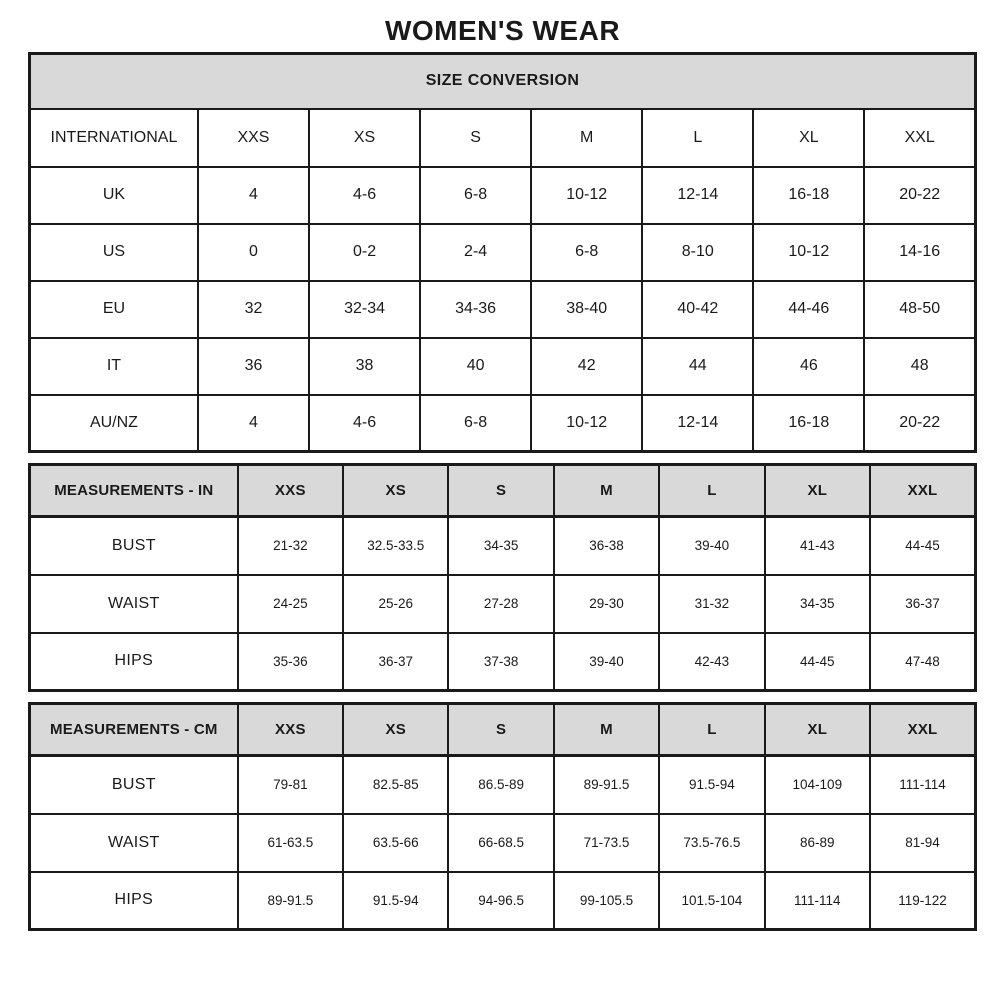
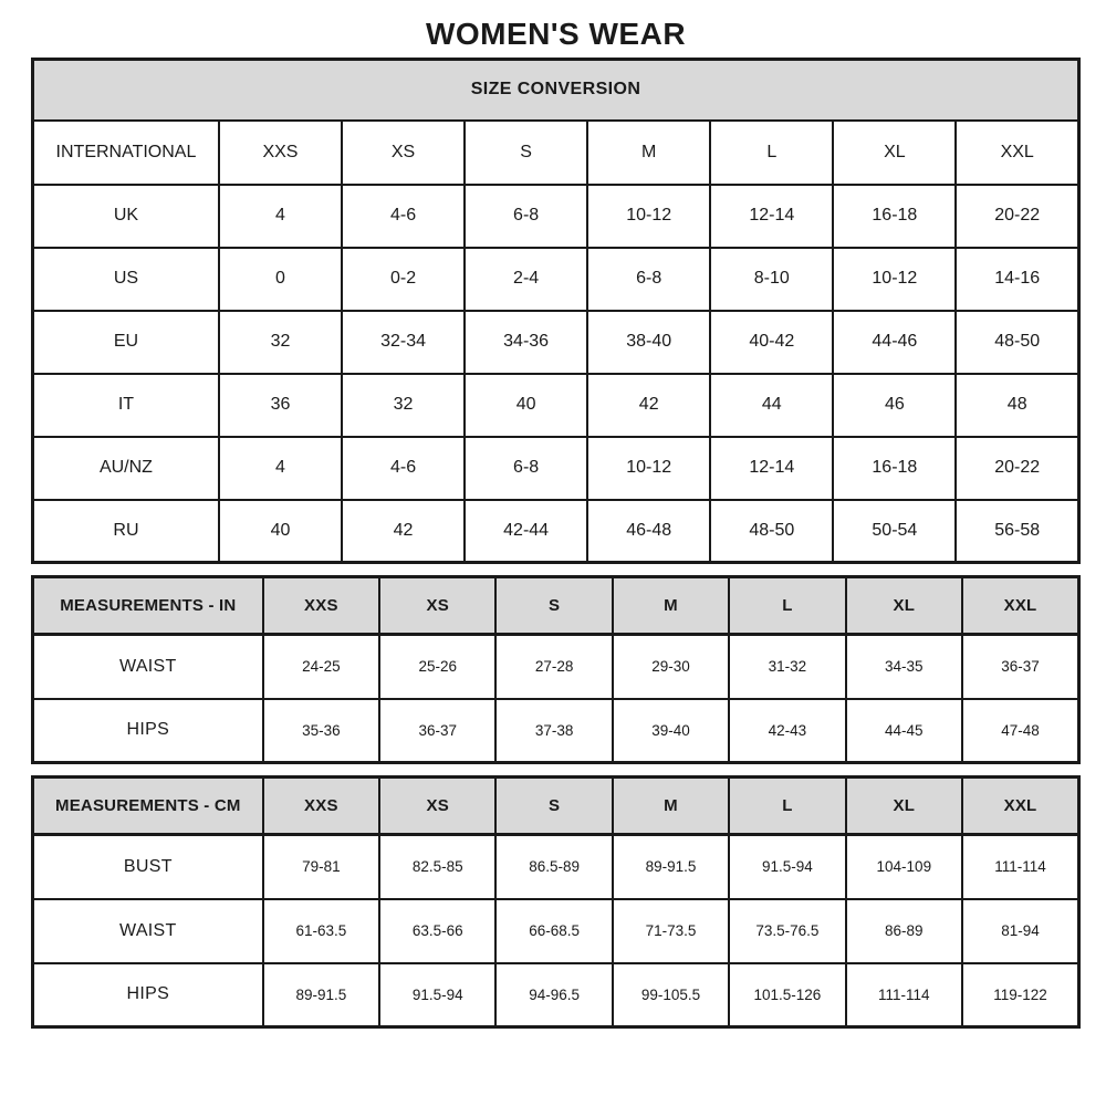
  WOMEN'S WEAR
  SIZE CONVERSION
  INTERNATIONAL	XXS	XS	S	M	L	XL	XXL
  UK	4	4-6	6-8	10-12	12-14	16-18	20-22
  US	0	0-2	2-4	6-8	8-10	10-12	14-16
  EU	32	32-34	34-36	38-40	40-42	44-46	48-50
- IT	36	38	40	42	44	46	48
+ IT	36	32	40	42	44	46	48
  AU/NZ	4	4-6	6-8	10-12	12-14	16-18	20-22
+ RU	40	42	42-44	46-48	48-50	50-54	56-58
  MEASUREMENTS - IN	XXS	XS	S	M	L	XL	XXL
- BUST	21-32	32.5-33.5	34-35	36-38	39-40	41-43	44-45
  WAIST	24-25	25-26	27-28	29-30	31-32	34-35	36-37
  HIPS	35-36	36-37	37-38	39-40	42-43	44-45	47-48
  MEASUREMENTS - CM	XXS	XS	S	M	L	XL	XXL
  BUST	79-81	82.5-85	86.5-89	89-91.5	91.5-94	104-109	111-114
  WAIST	61-63.5	63.5-66	66-68.5	71-73.5	73.5-76.5	86-89	81-94
- HIPS	89-91.5	91.5-94	94-96.5	99-105.5	101.5-104	111-114	119-122
+ HIPS	89-91.5	91.5-94	94-96.5	99-105.5	101.5-126	111-114	119-122
